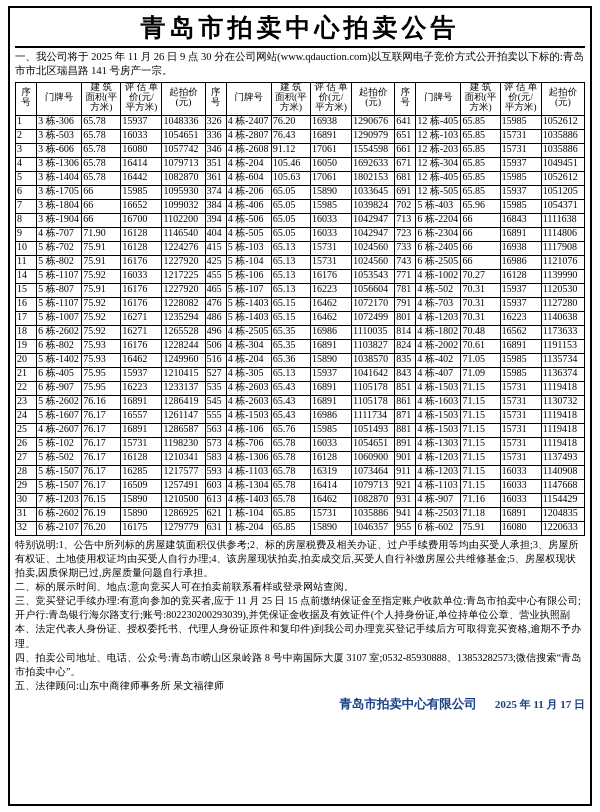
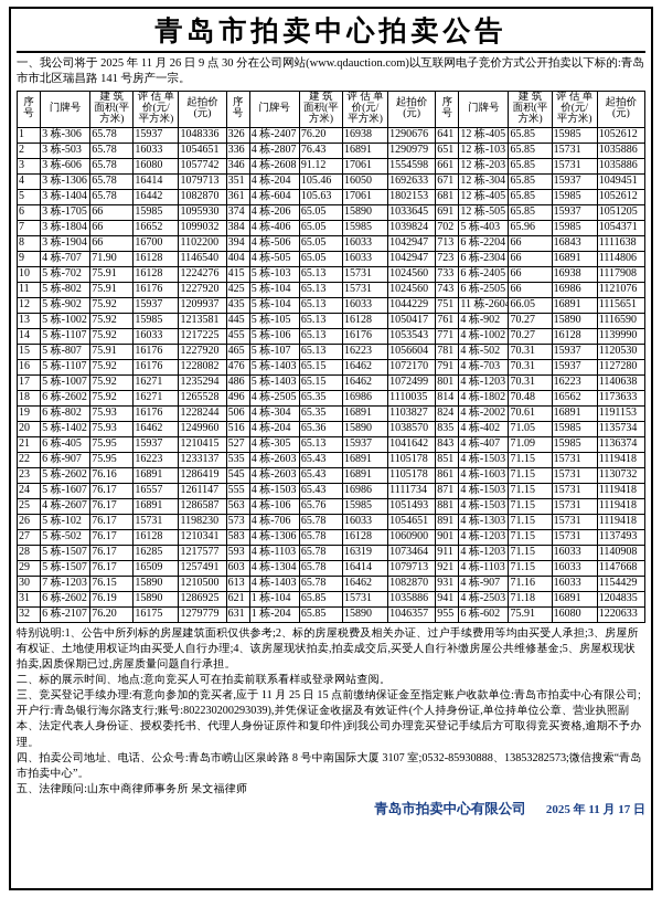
  青岛市拍卖中心拍卖公告
  一、我公司将于 2025 年 11 月 26 日 9 点 30 分在公司网站(www.qdauction.com)以互联网电子竞价方式公开拍卖以下标的:青岛市市北区瑞昌路 141 号房产一宗。
  序号	门牌号	建 筑面积(平方米)	评 估 单价(元/平方米)	起拍价(元)	序号	门牌号	建 筑面积(平方米)	评 估 单价(元/平方米)	起拍价(元)	序号	门牌号	建 筑面积(平方米)	评 估 单价(元/平方米)	起拍价(元)
  1	3 栋-306	65.78	15937	1048336	326	4 栋-2407	76.20	16938	1290676	641	12 栋-405	65.85	15985	1052612
  2	3 栋-503	65.78	16033	1054651	336	4 栋-2807	76.43	16891	1290979	651	12 栋-103	65.85	15731	1035886
  3	3 栋-606	65.78	16080	1057742	346	4 栋-2608	91.12	17061	1554598	661	12 栋-203	65.85	15731	1035886
  4	3 栋-1306	65.78	16414	1079713	351	4 栋-204	105.46	16050	1692633	671	12 栋-304	65.85	15937	1049451
  5	3 栋-1404	65.78	16442	1082870	361	4 栋-604	105.63	17061	1802153	681	12 栋-405	65.85	15985	1052612
  6	3 栋-1705	66	15985	1095930	374	4 栋-206	65.05	15890	1033645	691	12 栋-505	65.85	15937	1051205
  7	3 栋-1804	66	16652	1099032	384	4 栋-406	65.05	15985	1039824	702	5 栋-403	65.96	15985	1054371
  8	3 栋-1904	66	16700	1102200	394	4 栋-506	65.05	16033	1042947	713	6 栋-2204	66	16843	1111638
  9	4 栋-707	71.90	16128	1146540	404	4 栋-505	65.05	16033	1042947	723	6 栋-2304	66	16891	1114806
  10	5 栋-702	75.91	16128	1224276	415	5 栋-103	65.13	15731	1024560	733	6 栋-2405	66	16938	1117908
  11	5 栋-802	75.91	16176	1227920	425	5 栋-104	65.13	15731	1024560	743	6 栋-2505	66	16986	1121076
+ 12	5 栋-902	75.92	15937	1209937	435	5 栋-104	65.13	16033	1044229	751	11 栋-2604	66.05	16891	1115651
+ 13	5 栋-1002	75.92	15985	1213581	445	5 栋-105	65.13	16128	1050417	761	4 栋-902	70.27	15890	1116590
  14	5 栋-1107	75.92	16033	1217225	455	5 栋-106	65.13	16176	1053543	771	4 栋-1002	70.27	16128	1139990
  15	5 栋-807	75.91	16176	1227920	465	5 栋-107	65.13	16223	1056604	781	4 栋-502	70.31	15937	1120530
  16	5 栋-1107	75.92	16176	1228082	476	5 栋-1403	65.15	16462	1072170	791	4 栋-703	70.31	15937	1127280
  17	5 栋-1007	75.92	16271	1235294	486	5 栋-1403	65.15	16462	1072499	801	4 栋-1203	70.31	16223	1140638
  18	6 栋-2602	75.92	16271	1265528	496	4 栋-2505	65.35	16986	1110035	814	4 栋-1802	70.48	16562	1173633
  19	6 栋-802	75.93	16176	1228244	506	4 栋-304	65.35	16891	1103827	824	4 栋-2002	70.61	16891	1191153
  20	5 栋-1402	75.93	16462	1249960	516	4 栋-204	65.36	15890	1038570	835	4 栋-402	71.05	15985	1135734
  21	6 栋-405	75.95	15937	1210415	527	4 栋-305	65.13	15937	1041642	843	4 栋-407	71.09	15985	1136374
  22	6 栋-907	75.95	16223	1233137	535	4 栋-2603	65.43	16891	1105178	851	4 栋-1503	71.15	15731	1119418
  23	5 栋-2602	76.16	16891	1286419	545	4 栋-2603	65.43	16891	1105178	861	4 栋-1603	71.15	15731	1130732
  24	5 栋-1607	76.17	16557	1261147	555	4 栋-1503	65.43	16986	1111734	871	4 栋-1503	71.15	15731	1119418
  25	4 栋-2607	76.17	16891	1286587	563	4 栋-106	65.76	15985	1051493	881	4 栋-1503	71.15	15731	1119418
  26	5 栋-102	76.17	15731	1198230	573	4 栋-706	65.78	16033	1054651	891	4 栋-1303	71.15	15731	1119418
  27	5 栋-502	76.17	16128	1210341	583	4 栋-1306	65.78	16128	1060900	901	4 栋-1203	71.15	15731	1137493
  28	5 栋-1507	76.17	16285	1217577	593	4 栋-1103	65.78	16319	1073464	911	4 栋-1203	71.15	16033	1140908
  29	5 栋-1507	76.17	16509	1257491	603	4 栋-1304	65.78	16414	1079713	921	4 栋-1103	71.15	16033	1147668
  30	7 栋-1203	76.15	15890	1210500	613	4 栋-1403	65.78	16462	1082870	931	4 栋-907	71.16	16033	1154429
  31	6 栋-2602	76.19	15890	1286925	621	1 栋-104	65.85	15731	1035886	941	4 栋-2503	71.18	16891	1204835
  32	6 栋-2107	76.20	16175	1279779	631	1 栋-204	65.85	15890	1046357	955	6 栋-602	75.91	16080	1220633
  特别说明:1、公告中所列标的房屋建筑面积仅供参考;2、标的房屋税费及相关办证、过户手续费用等均由买受人承担;3、房屋所有权证、土地使用权证均由买受人自行办理;4、该房屋现状拍卖,拍卖成交后,买受人自行补缴房屋公共维修基金;5、房屋权现状拍卖,因质保期已过,房屋质量问题自行承担。
  二、标的展示时间、地点:意向竞买人可在拍卖前联系看样或登录网站查阅。
  三、竞买登记手续办理:有意向参加的竞买者,应于 11 月 25 日 15 点前缴纳保证金至指定账户收款单位:青岛市拍卖中心有限公司;开户行:青岛银行海尔路支行;账号:802230200293039),并凭保证金收据及有效证件(个人持身份证,单位持单位公章、营业执照副本、法定代表人身份证、授权委托书、代理人身份证原件和复印件)到我公司办理竞买登记手续后方可取得竞买资格,逾期不予办理。
  四、拍卖公司地址、电话、公众号:青岛市崂山区泉岭路 8 号中南国际大厦 3107 室;0532-85930888、13853282573;微信搜索“青岛市拍卖中心”。
  五、法律顾问:山东中商律师事务所 呆文福律师
  青岛市拍卖中心有限公司
  2025 年 11 月 17 日
